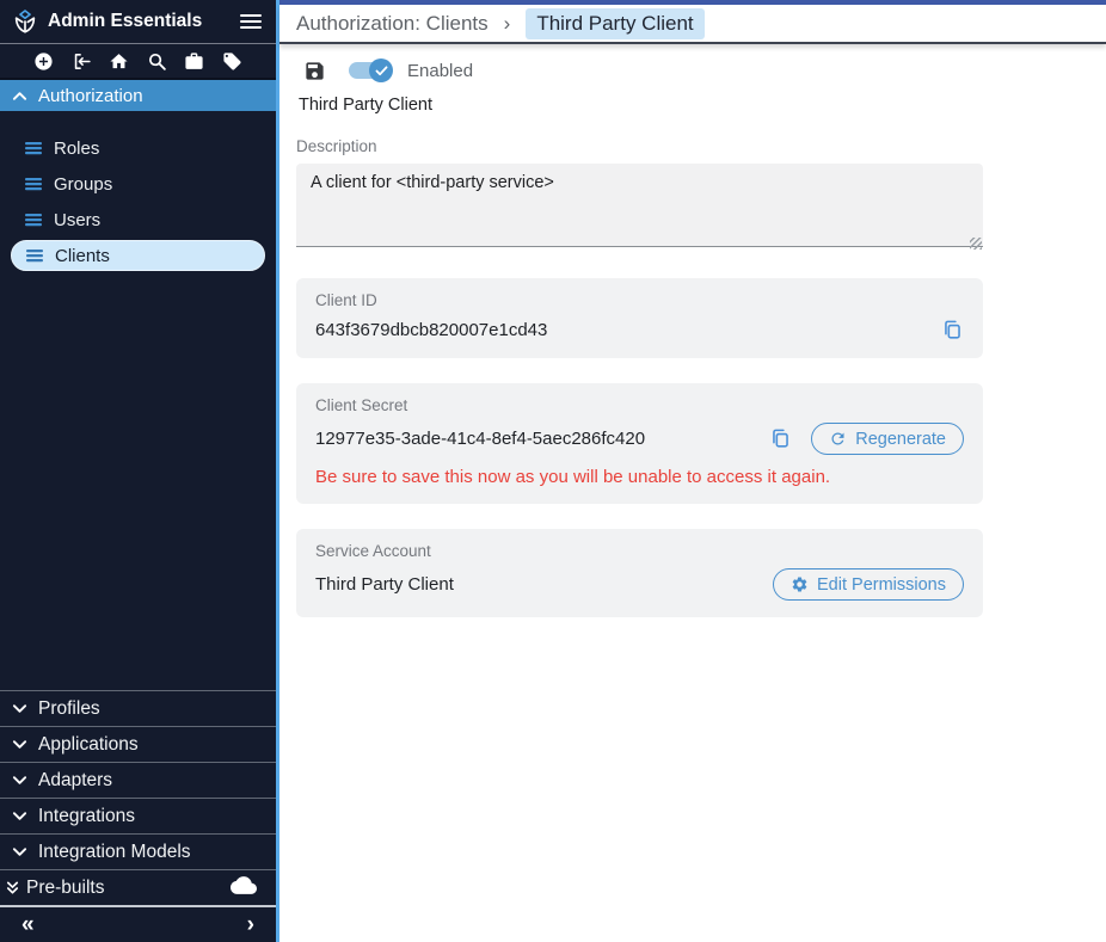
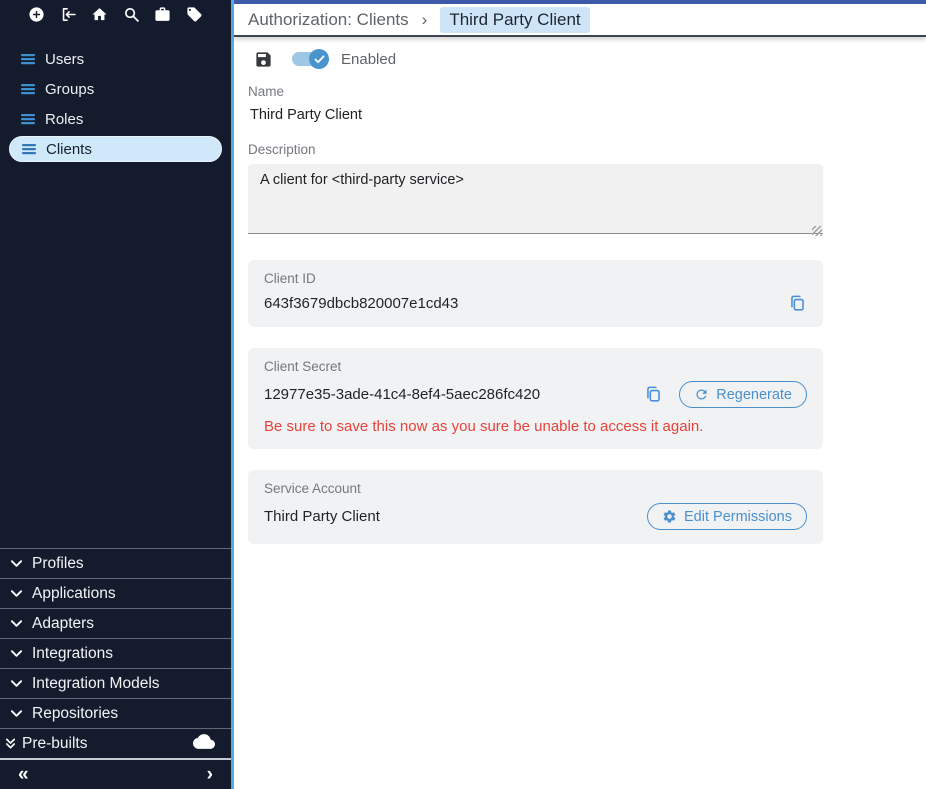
- Admin Essentials
- Authorization
- Roles
+ Users
  Groups
- Users
+ Roles
  Clients
  Profiles
  Applications
  Adapters
  Integrations
  Integration Models
+ Repositories
  Pre-builts
  «
  ›
  Authorization: Clients
  ›
  Third Party Client
  Enabled
+ Name
  Third Party Client
  Description
  A client for <third-party service>
  Client ID
  643f3679dbcb820007e1cd43
  Client Secret
  12977e35-3ade-41c4-8ef4-5aec286fc420
  Regenerate
- Be sure to save this now as you will be unable to access it again.
+ Be sure to save this now as you sure be unable to access it again.
  Service Account
  Third Party Client
  Edit Permissions
